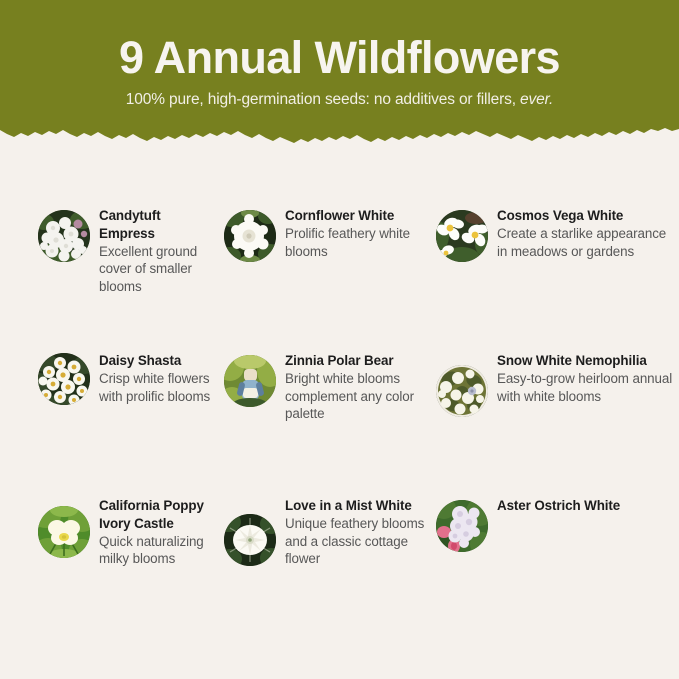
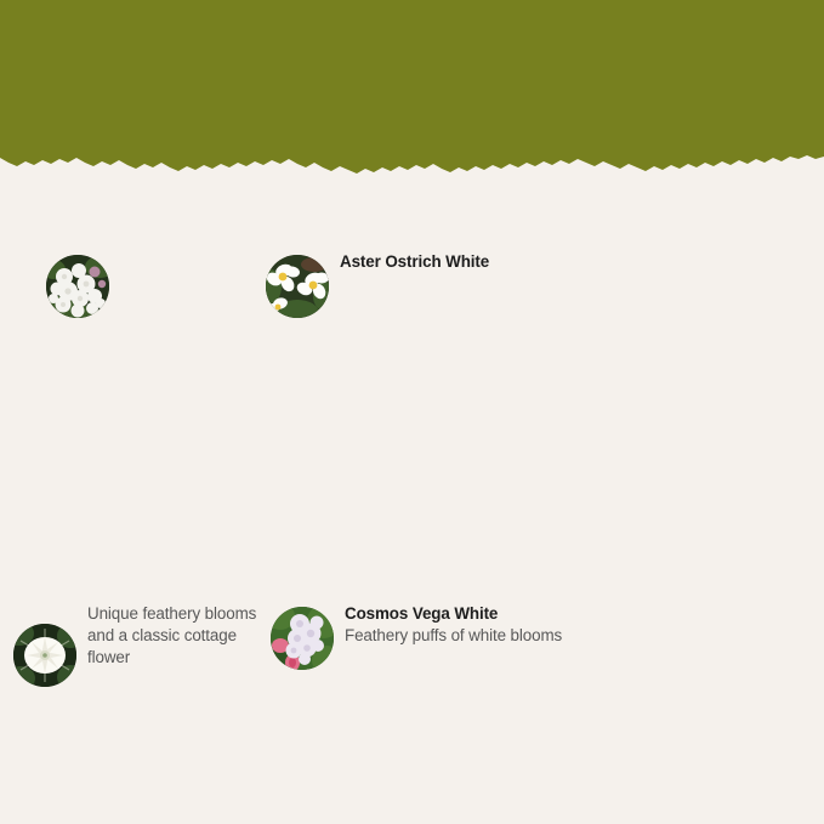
- 9 Annual Wildflowers
- 100% pure, high-germination seeds: no additives or fillers, ever.
- Candytuft Empress
- Excellent ground cover of smaller blooms
- Cornflower White
- Prolific feathery white blooms
- Cosmos Vega White
+ Aster Ostrich White
- Create a starlike appearance in meadows or gardens
- Daisy Shasta
- Crisp white flowers with prolific blooms
- Zinnia Polar Bear
- Bright white blooms complement any color palette
- Snow White Nemophilia
- Easy-to-grow heirloom annual with white blooms
- California Poppy Ivory Castle
- Quick naturalizing milky blooms
- Love in a Mist White
  Unique feathery blooms and a classic cottage flower
- Aster Ostrich White
+ Cosmos Vega White
+ Feathery puffs of white blooms
